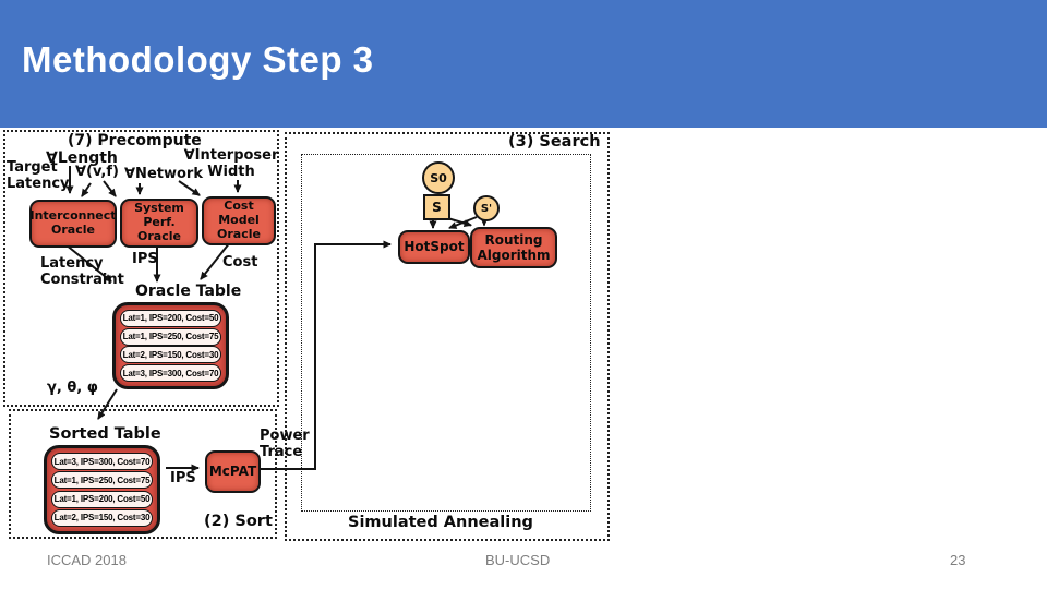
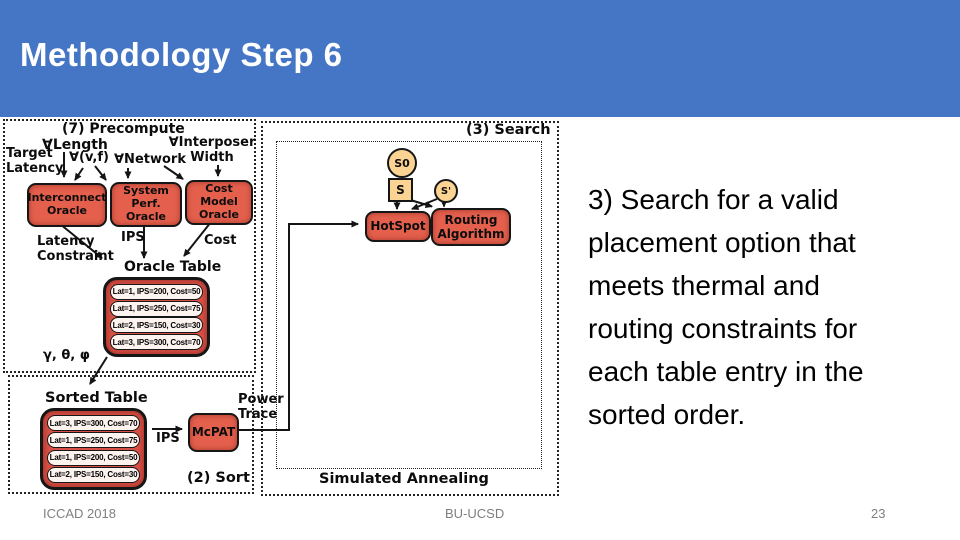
- Methodology Step 3
+ Methodology Step 6
  (7) Precompute
  ∀Length
  Target
  Latency
  ∀(v,f)
  ∀Network
  ∀Interposer
  Width
  Interconnect
  Oracle
  System
  Perf. Oracle
  Cost Model
  Oracle
  Latency
  Constraint
  IPS
  Cost
  Oracle Table
  Lat=1, IPS=200, Cost=50
  Lat=1, IPS=250, Cost=75
  Lat=2, IPS=150, Cost=30
  Lat=3, IPS=300, Cost=70
  γ, θ, φ
  Sorted Table
  Lat=3, IPS=300, Cost=70
  Lat=1, IPS=250, Cost=75
  Lat=1, IPS=200, Cost=50
  Lat=2, IPS=150, Cost=30
  IPS
  McPAT
  Power
  Trace
  (2) Sort
  (3) Search
  S0
  S
  S'
  HotSpot
  Routing
  Algorithm
  Simulated Annealing
+ 3) Search for a valid
+ placement option that
+ meets thermal and
+ routing constraints for
+ each table entry in the
+ sorted order.
  ICCAD 2018
  BU-UCSD
  23
